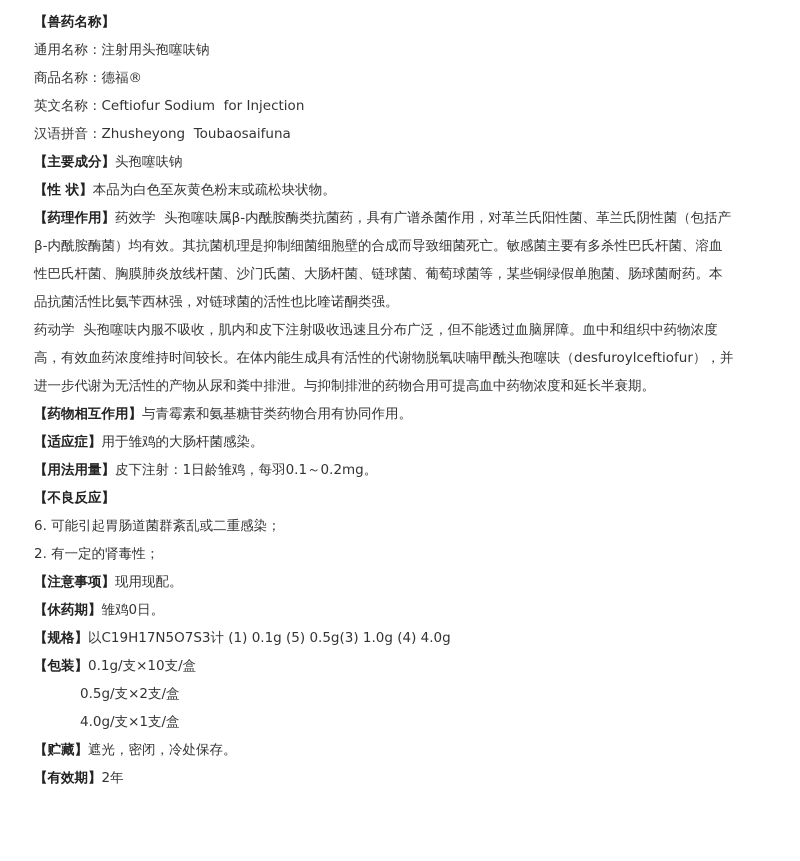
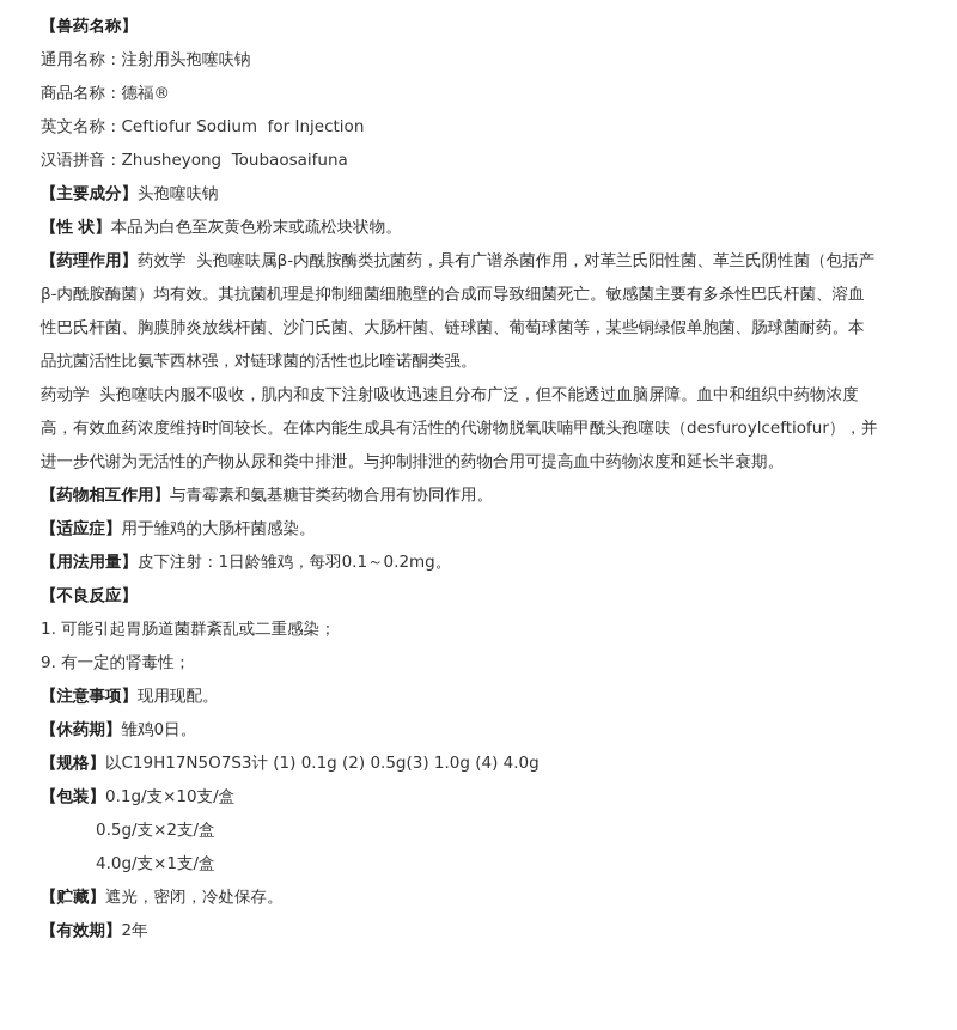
  【兽药名称】
  通用名称：注射用头孢噻呋钠
  商品名称：德福®
  英文名称：Ceftiofur Sodium for Injection
  汉语拼音：Zhusheyong Toubaosaifuna
  【主要成分】头孢噻呋钠
  【性 状】本品为白色至灰黄色粉末或疏松块状物。
  【药理作用】药效学 头孢噻呋属β-内酰胺酶类抗菌药，具有广谱杀菌作用，对革兰氏阳性菌、革兰氏阴性菌（包括产β-内酰胺酶菌）均有效。其抗菌机理是抑制细菌细胞壁的合成而导致细菌死亡。敏感菌主要有多杀性巴氏杆菌、溶血性巴氏杆菌、胸膜肺炎放线杆菌、沙门氏菌、大肠杆菌、链球菌、葡萄球菌等，某些铜绿假单胞菌、肠球菌耐药。本品抗菌活性比氨苄西林强，对链球菌的活性也比喹诺酮类强。
  药动学 头孢噻呋内服不吸收，肌内和皮下注射吸收迅速且分布广泛，但不能透过血脑屏障。血中和组织中药物浓度高，有效血药浓度维持时间较长。在体内能生成具有活性的代谢物脱氧呋喃甲酰头孢噻呋（desfuroylceftiofur），并进一步代谢为无活性的产物从尿和粪中排泄。与抑制排泄的药物合用可提高血中药物浓度和延长半衰期。
  【药物相互作用】与青霉素和氨基糖苷类药物合用有协同作用。
  【适应症】用于雏鸡的大肠杆菌感染。
  【用法用量】皮下注射：1日龄雏鸡，每羽0.1～0.2mg。
  【不良反应】
- 6. 可能引起胃肠道菌群紊乱或二重感染；
+ 1. 可能引起胃肠道菌群紊乱或二重感染；
- 2. 有一定的肾毒性；
+ 9. 有一定的肾毒性；
  【注意事项】现用现配。
  【休药期】雏鸡0日。
- 【规格】以C19H17N5O7S3计 (1) 0.1g (5) 0.5g(3) 1.0g (4) 4.0g
+ 【规格】以C19H17N5O7S3计 (1) 0.1g (2) 0.5g(3) 1.0g (4) 4.0g
  【包装】0.1g/支×10支/盒
  0.5g/支×2支/盒
  4.0g/支×1支/盒
  【贮藏】遮光，密闭，冷处保存。
  【有效期】2年
